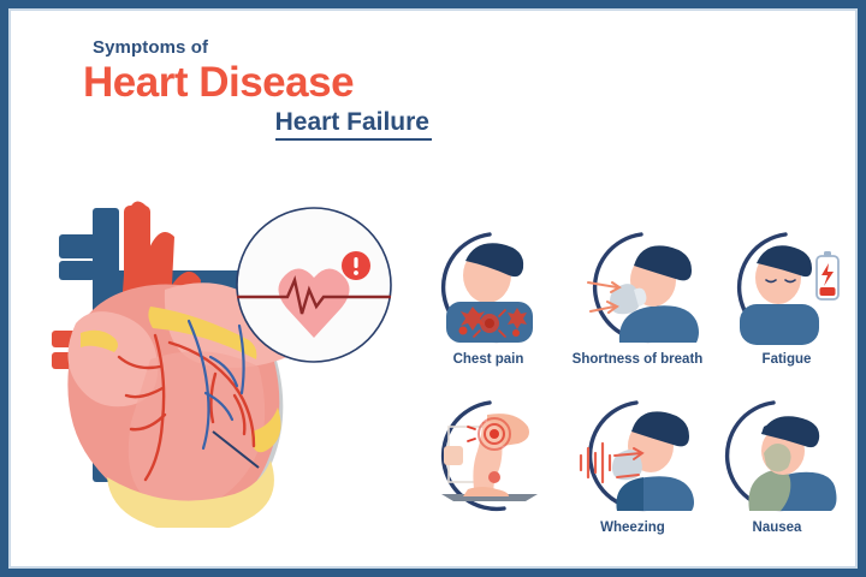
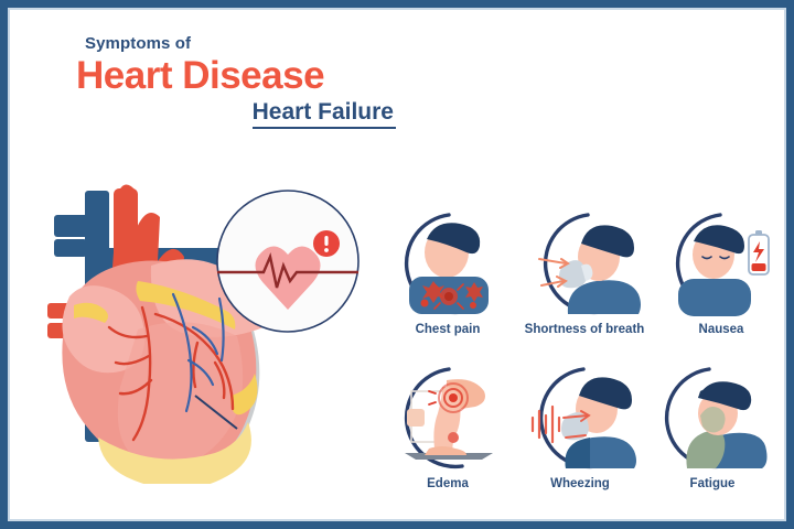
  Symptoms of
  Heart Disease
  Heart Failure
  Chest pain
  Shortness of breath
- Fatigue
+ Nausea
+ Edema
  Wheezing
- Nausea
+ Fatigue
